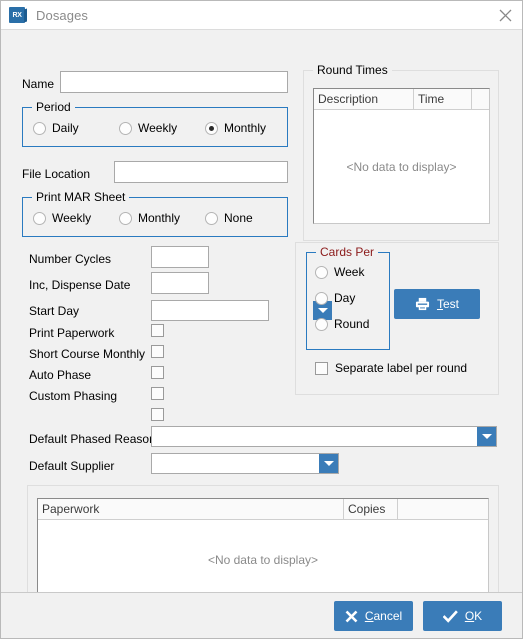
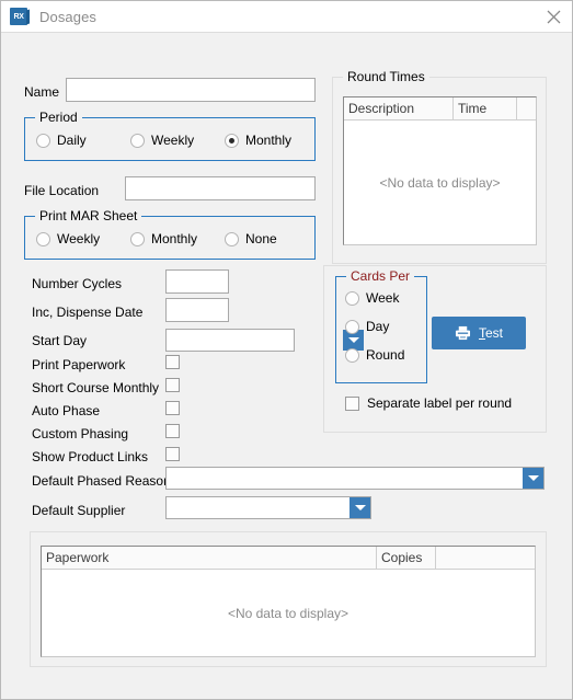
  Dosages
  Name
  Period
  Daily
  Weekly
  Monthly
  File Location
  Print MAR Sheet
  Weekly
  Monthly
  None
  Number Cycles
  Inc, Dispense Date
  Start Day
  Print Paperwork
  Short Course Monthly
  Auto Phase
  Custom Phasing
+ Show Product Links
  Default Phased Reaso
  Default Supplier
  Round Times
  Description
  Time
  <No data to display>
  Cards Per
  Week
  Day
  Round
  Test
  Separate label per round
  Paperwork
  Copies
  <No data to display>
- Cancel
- OK
